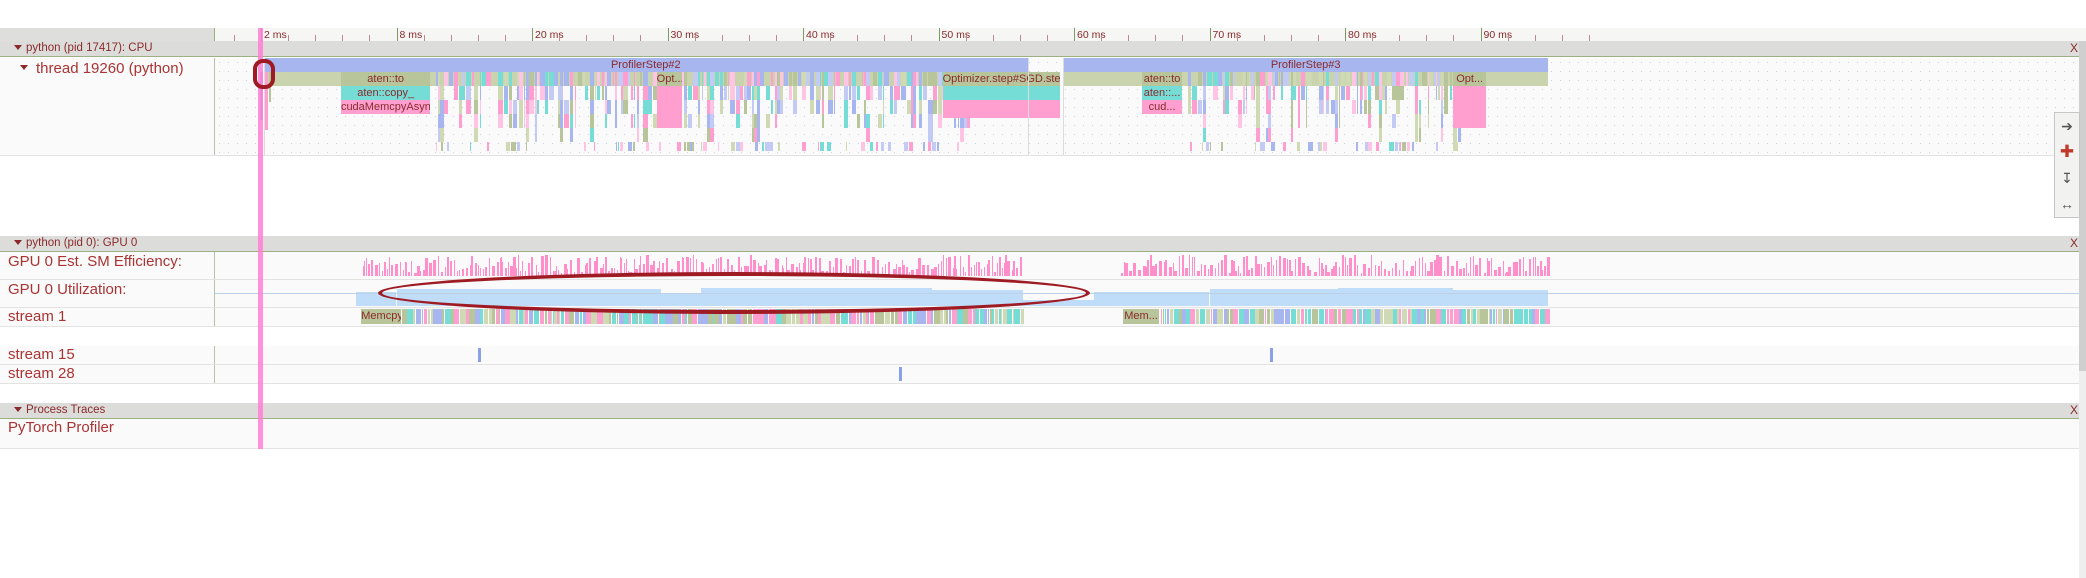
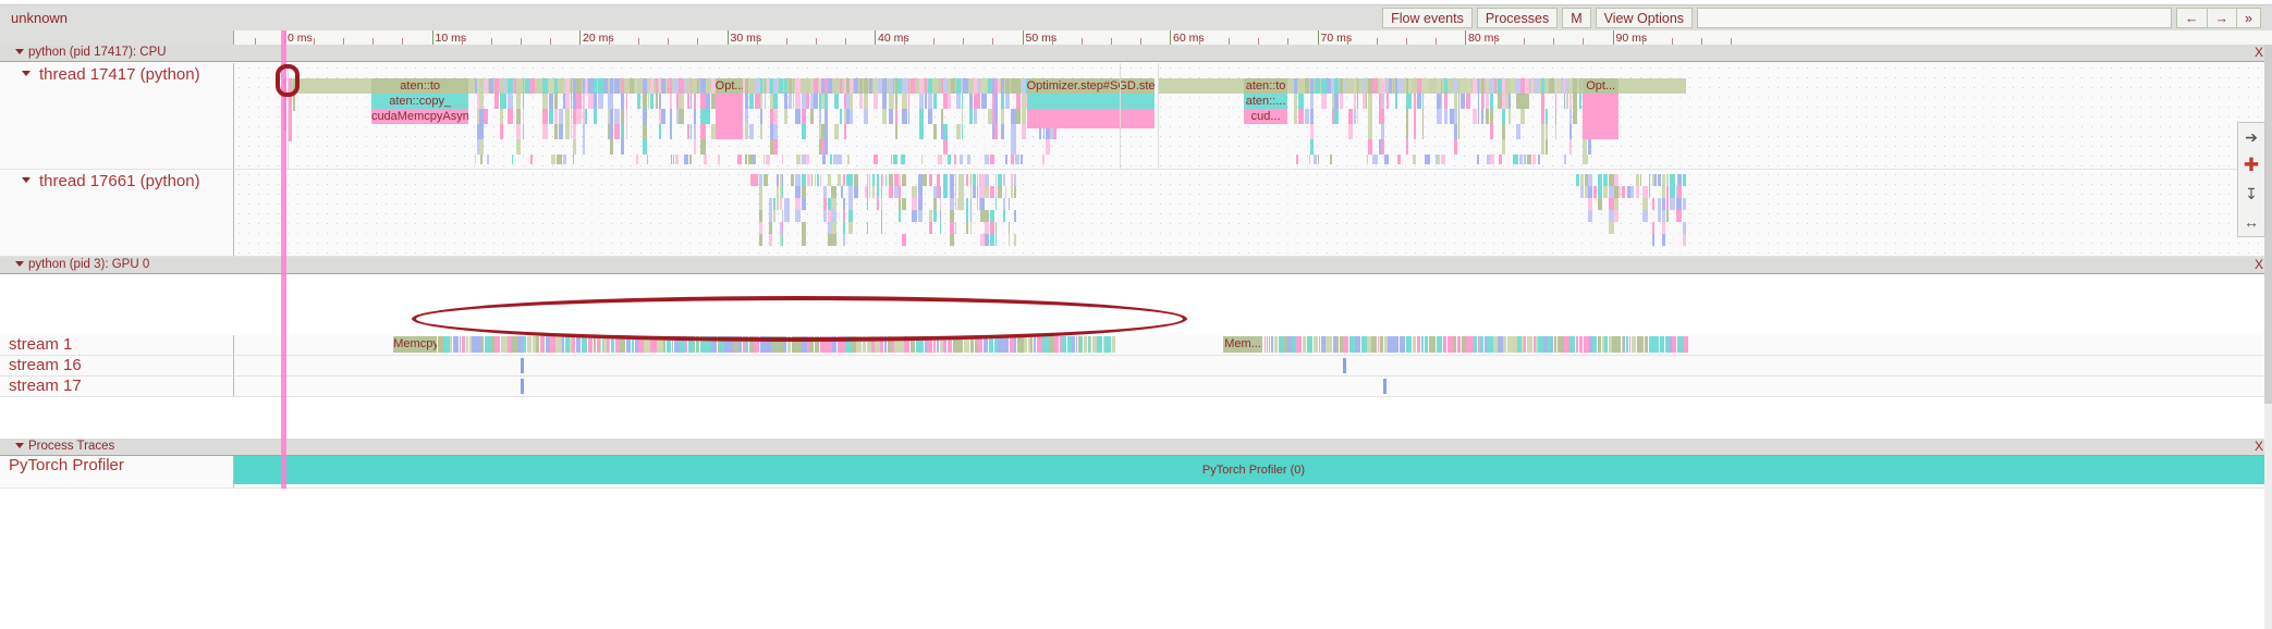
+ unknown
+ Flow events
+ Processes
+ M
+ View Options
+ ←
+ →
+ »
- 2 ms
+ 0 ms
- 8 ms
+ 10 ms
  20 ms
  30 ms
  40 ms
  50 ms
  60 ms
  70 ms
  80 ms
  90 ms
  python (pid 17417): CPU
  X
- thread 19260 (python)
+ thread 17417 (python)
- ProfilerStep#2
- ProfilerStep#3
  aten::to
  aten::copy_
  cudaMemcpyAsyn
  Opt...
  Optimizer.step#SGD.ste
  aten::to
  aten::...
  cud...
  Opt...
+ thread 17661 (python)
- python (pid 0): GPU 0
+ python (pid 3): GPU 0
  X
- GPU 0 Est. SM Efficiency:
- GPU 0 Utilization:
  stream 1
  Mem...
+ stream 16
- stream 15
+ stream 17
- stream 28
  Process Traces
  X
  PyTorch Profiler
+ PyTorch Profiler (0)
  ➔
  ✚
  ↧
  ↔
